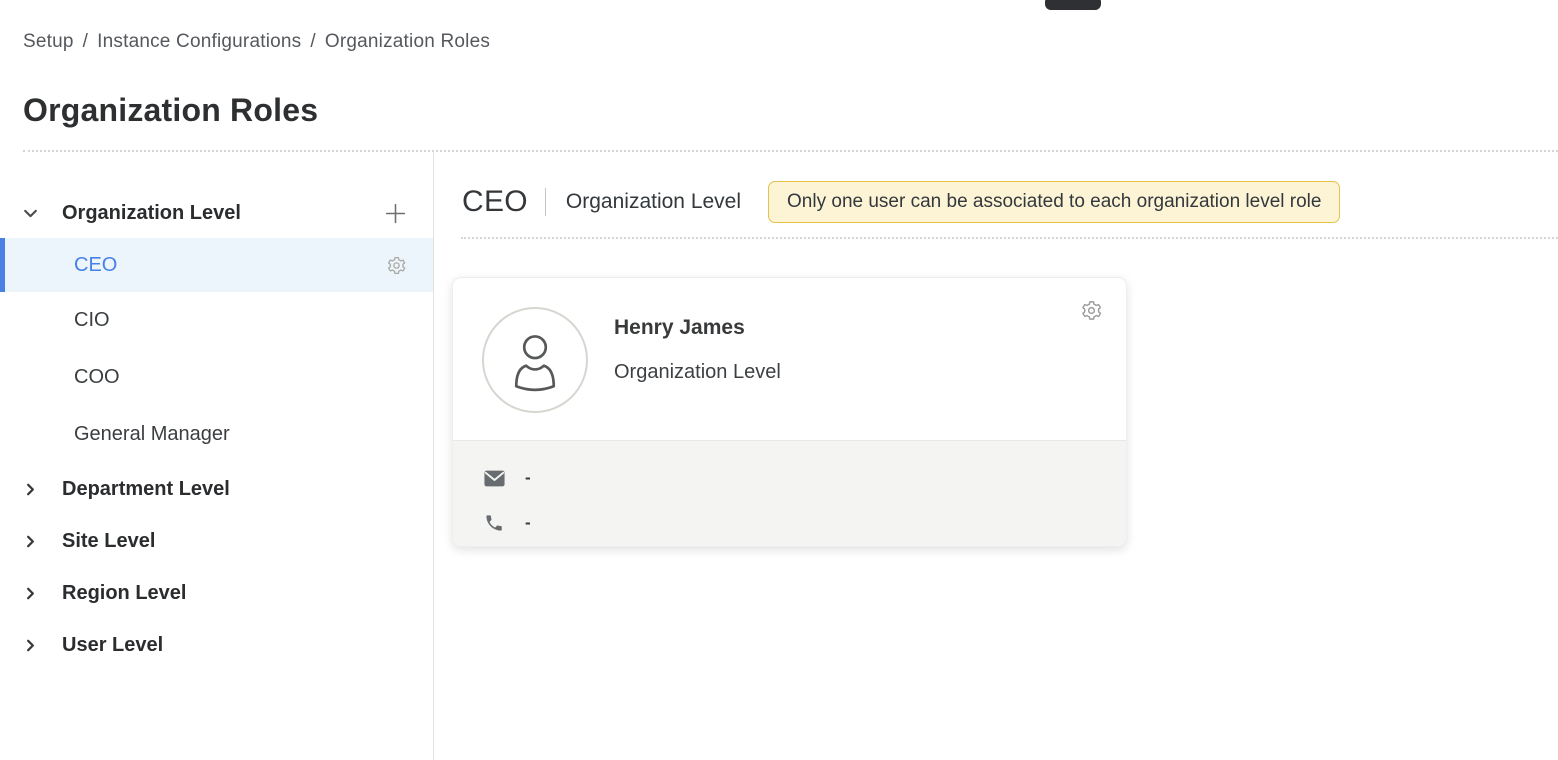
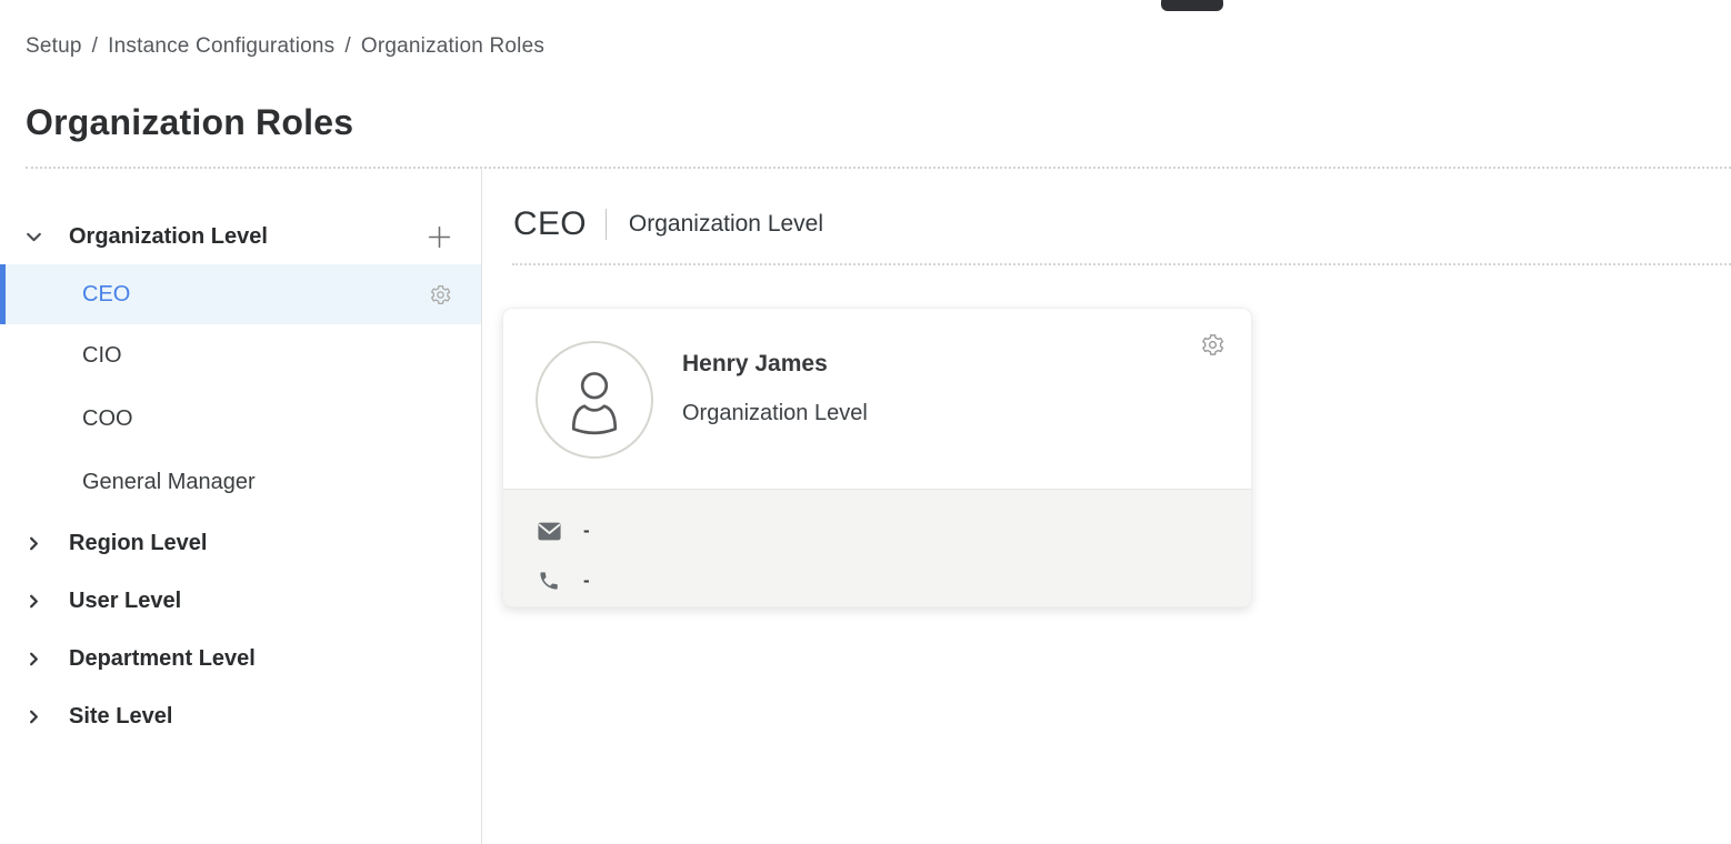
  Setup
  /
  Instance Configurations
  /
  Organization Roles
  Organization Roles
  Organization Level
  CEO
  CIO
  COO
  General Manager
- Department Level
+ Region Level
- Site Level
+ User Level
- Region Level
+ Department Level
- User Level
+ Site Level
  CEO
  Organization Level
- Only one user can be associated to each organization level role
  Henry James
  Organization Level
  -
  -
